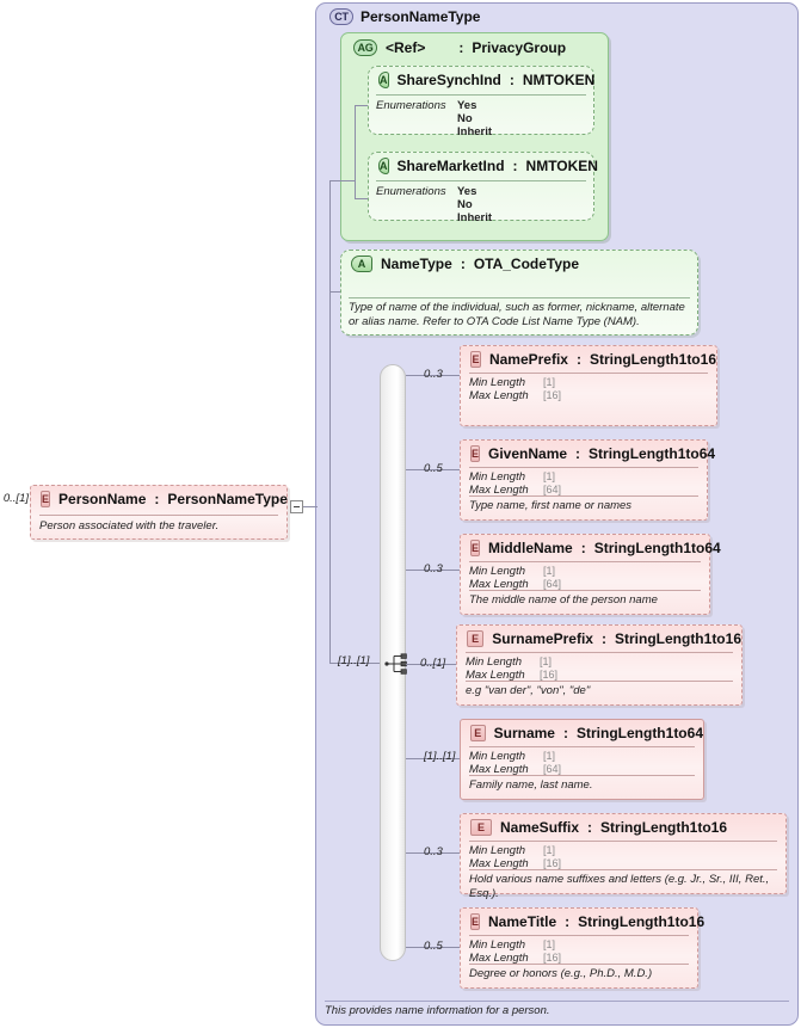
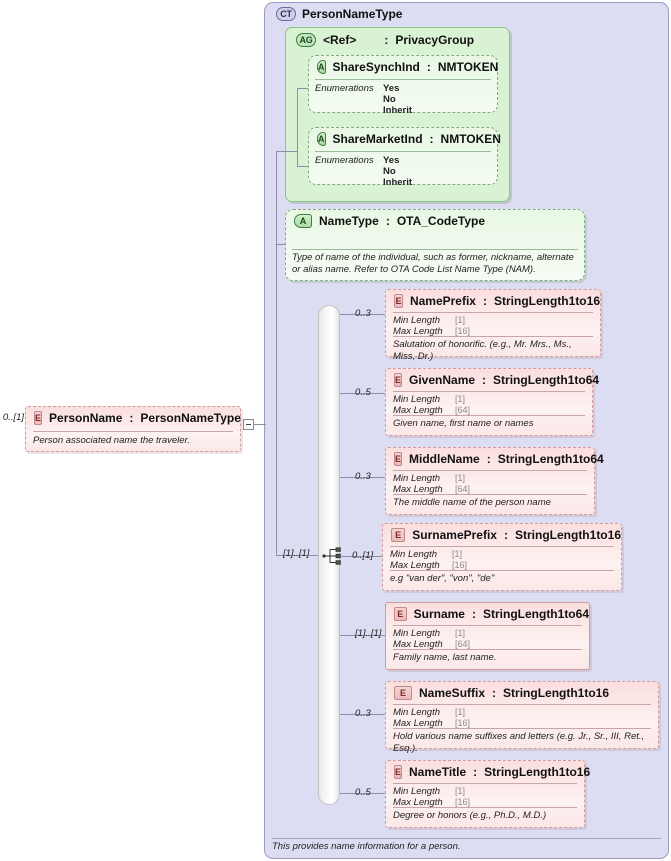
  CT
  PersonNameType
  AG
  <Ref>
  :
  PrivacyGroup
  A
  ShareSynchInd
  :
  NMTOKEN
  Enumerations
  Yes
  No
  Inherit
  A
  ShareMarketInd
  :
  NMTOKEN
  Enumerations
  Yes
  No
  Inherit
  A
  NameType
  :
  OTA_CodeType
  Type of name of the individual, such as former, nickname, alternate or alias name. Refer to OTA Code List Name Type (NAM).
  0..[1]
  E
  PersonName
  :
  PersonNameType
- Person associated with the traveler.
+ Person associated name the traveler.
  [1]..[1]
  0..3
  E
  NamePrefix
  :
  StringLength1to16
  Min Length
  [1]
  Max Length
  [16]
+ Salutation of honorific. (e.g., Mr. Mrs., Ms., Miss, Dr.)
  0..5
  E
  GivenName
  :
  StringLength1to64
  Min Length
  [1]
  Max Length
  [64]
- Type name, first name or names
+ Given name, first name or names
  0..3
  E
  MiddleName
  :
  StringLength1to64
  Min Length
  [1]
  Max Length
  [64]
  The middle name of the person name
  0..[1]
  E
  SurnamePrefix
  :
  StringLength1to16
  Min Length
  [1]
  Max Length
  [16]
  e.g "van der", "von", "de"
  [1]..[1]
  E
  Surname
  :
  StringLength1to64
  Min Length
  [1]
  Max Length
  [64]
  Family name, last name.
  0..3
  E
  NameSuffix
  :
  StringLength1to16
  Min Length
  [1]
  Max Length
  [16]
  Hold various name suffixes and letters (e.g. Jr., Sr., III, Ret., Esq.).
  0..5
  E
  NameTitle
  :
  StringLength1to16
  Min Length
  [1]
  Max Length
  [16]
  Degree or honors (e.g., Ph.D., M.D.)
  This provides name information for a person.
